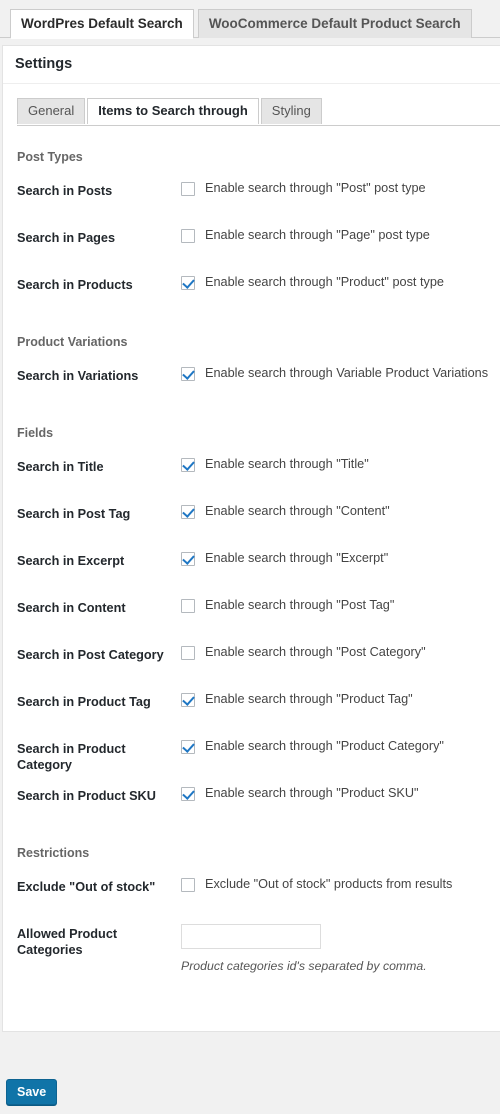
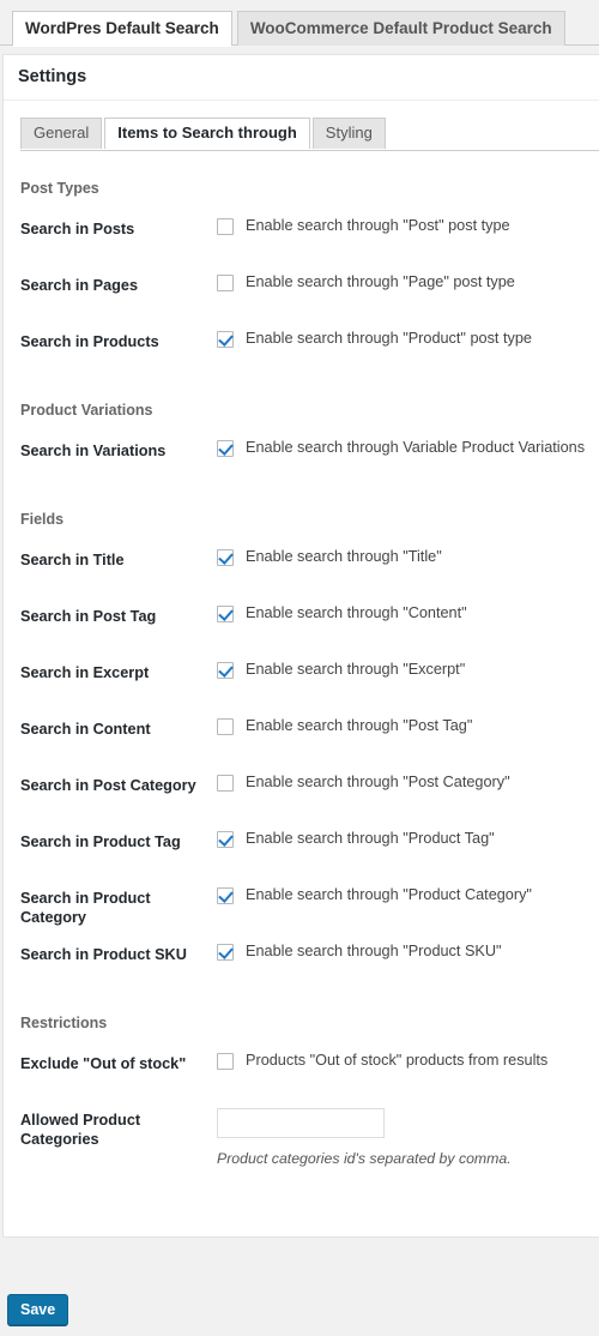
  WordPres Default Search WooCommerce Default Product Search
  Settings
  General Items to Search through Styling
  Post Types
  Search in Posts
  Enable search through "Post" post type
  Search in Pages
  Enable search through "Page" post type
  Search in Products
  Enable search through "Product" post type
  Product Variations
  Search in Variations
  Enable search through Variable Product Variations
  Fields
  Search in Title
  Enable search through "Title"
  Search in Post Tag
  Enable search through "Content"
  Search in Excerpt
  Enable search through "Excerpt"
  Search in Content
  Enable search through "Post Tag"
  Search in Post Category
  Enable search through "Post Category"
  Search in Product Tag
  Enable search through "Product Tag"
  Search in Product Category
  Enable search through "Product Category"
  Search in Product SKU
  Enable search through "Product SKU"
  Restrictions
  Exclude "Out of stock"
- Exclude "Out of stock" products from results
+ Products "Out of stock" products from results
  Allowed Product Categories
  Product categories id's separated by comma.
  Save
